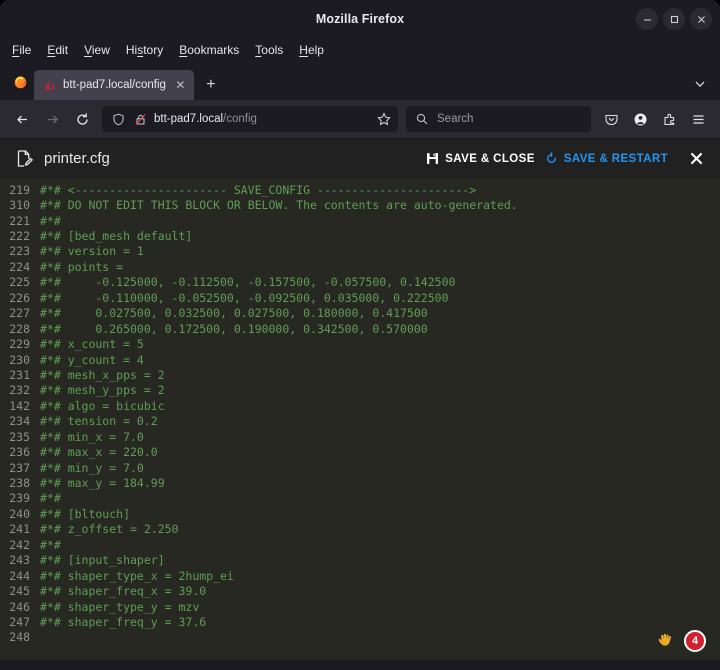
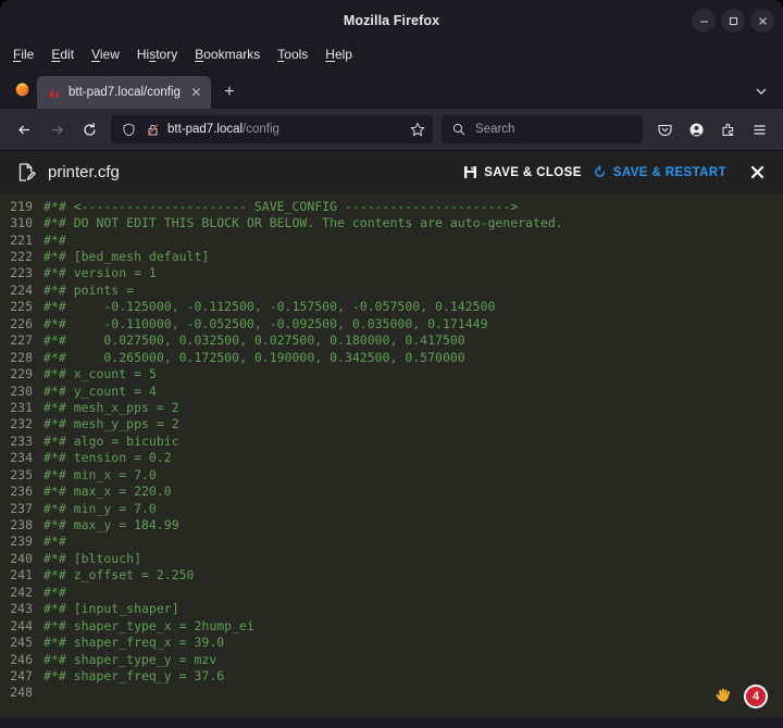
  Mozilla Firefox
  File
  Edit
  View
  History
  Bookmarks
  Tools
  Help
  btt-pad7.local/config
  ✕
  +
  btt-pad7.local/config
  Search
  printer.cfg
  SAVE & CLOSE
  SAVE & RESTART
  219
  #*# <---------------------- SAVE_CONFIG ---------------------->
  310
  #*# DO NOT EDIT THIS BLOCK OR BELOW. The contents are auto-generated.
  221
  #*#
  222
  #*# [bed_mesh default]
  223
  #*# version = 1
  224
  #*# points =
  225
  #*# -0.125000, -0.112500, -0.157500, -0.057500, 0.142500
  226
- #*# -0.110000, -0.052500, -0.092500, 0.035000, 0.222500
+ #*# -0.110000, -0.052500, -0.092500, 0.035000, 0.171449
  227
  #*# 0.027500, 0.032500, 0.027500, 0.180000, 0.417500
  228
  #*# 0.265000, 0.172500, 0.190000, 0.342500, 0.570000
  229
  #*# x_count = 5
  230
  #*# y_count = 4
  231
  #*# mesh_x_pps = 2
  232
  #*# mesh_y_pps = 2
- 142
+ 233
  #*# algo = bicubic
  234
  #*# tension = 0.2
  235
  #*# min_x = 7.0
  236
  #*# max_x = 220.0
  237
  #*# min_y = 7.0
  238
  #*# max_y = 184.99
  239
  #*#
  240
  #*# [bltouch]
  241
  #*# z_offset = 2.250
  242
  #*#
  243
  #*# [input_shaper]
  244
  #*# shaper_type_x = 2hump_ei
  245
  #*# shaper_freq_x = 39.0
  246
  #*# shaper_type_y = mzv
  247
  #*# shaper_freq_y = 37.6
  248
  4
